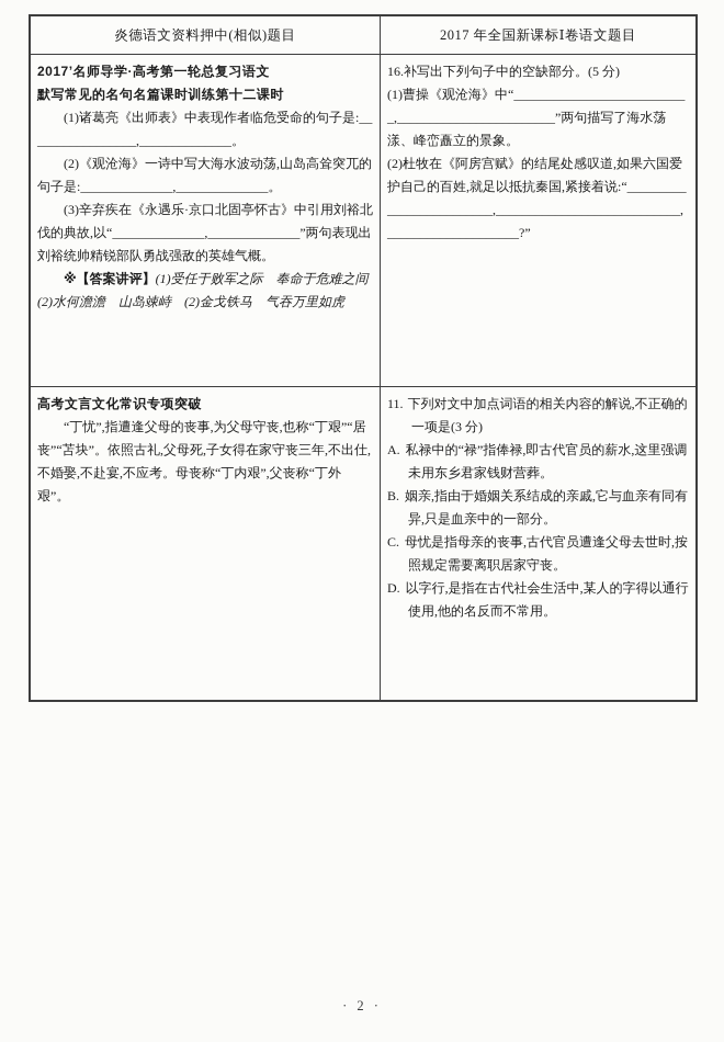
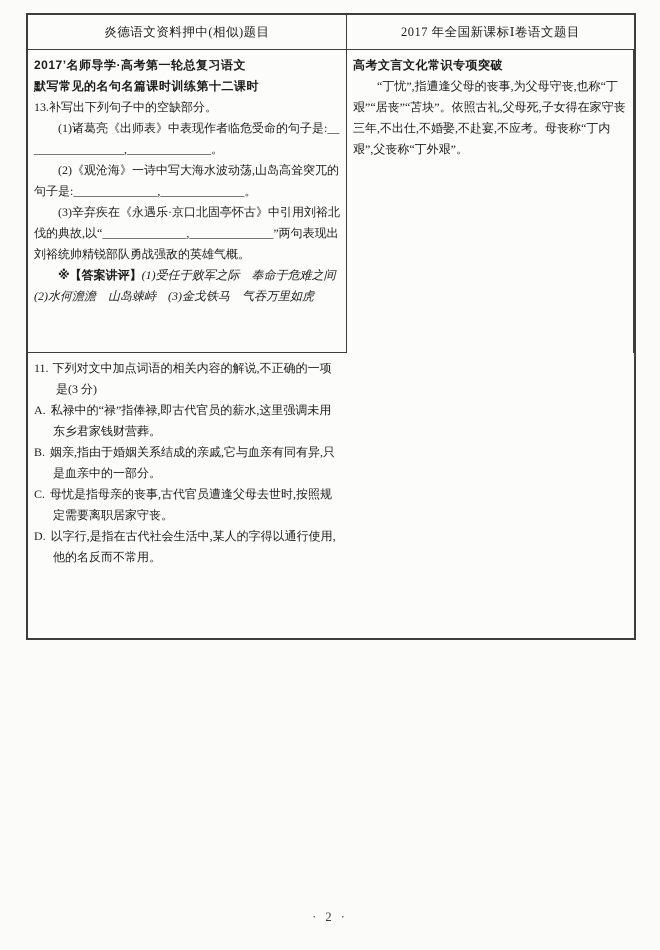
  炎德语文资料押中(相似)题目
  2017 年全国新课标Ⅰ卷语文题目
  2017’名师导学·高考第一轮总复习语文
  默写常见的名句名篇课时训练第十二课时
+ 13.补写出下列句子中的空缺部分。
  (1)诸葛亮《出师表》中表现作者临危受命的句子是:_________________,______________。
  (2)《观沧海》一诗中写大海水波动荡,山岛高耸突兀的句子是:______________,______________。
  (3)辛弃疾在《永遇乐·京口北固亭怀古》中引用刘裕北伐的典故,以“______________,______________”两句表现出刘裕统帅精锐部队勇战强敌的英雄气概。
- ※【答案讲评】(1)受任于败军之际 奉命于危难之间 (2)水何澹澹 山岛竦峙 (2)金戈铁马 气吞万里如虎
+ ※【答案讲评】(1)受任于败军之际 奉命于危难之间 (2)水何澹澹 山岛竦峙 (3)金戈铁马 气吞万里如虎
- 16.补写出下列句子中的空缺部分。(5 分)
- (1)曹操《观沧海》中“___________________________,________________________”两句描写了海水荡漾、峰峦矗立的景象。
- (2)杜牧在《阿房宫赋》的结尾处感叹道,如果六国爱护自己的百姓,就足以抵抗秦国,紧接着说:“_________________________,____________________________,____________________?”
  高考文言文化常识专项突破
  “丁忧”,指遭逢父母的丧事,为父母守丧,也称“丁艰”“居丧”“苫块”。依照古礼,父母死,子女得在家守丧三年,不出仕,不婚娶,不赴宴,不应考。母丧称“丁内艰”,父丧称“丁外艰”。
  11. 下列对文中加点词语的相关内容的解说,不正确的一项是(3 分)
  A. 私禄中的“禄”指俸禄,即古代官员的薪水,这里强调未用东乡君家钱财营葬。
  B. 姻亲,指由于婚姻关系结成的亲戚,它与血亲有同有异,只是血亲中的一部分。
  C. 母忧是指母亲的丧事,古代官员遭逢父母去世时,按照规定需要离职居家守丧。
  D. 以字行,是指在古代社会生活中,某人的字得以通行使用,他的名反而不常用。
  · 2 ·
